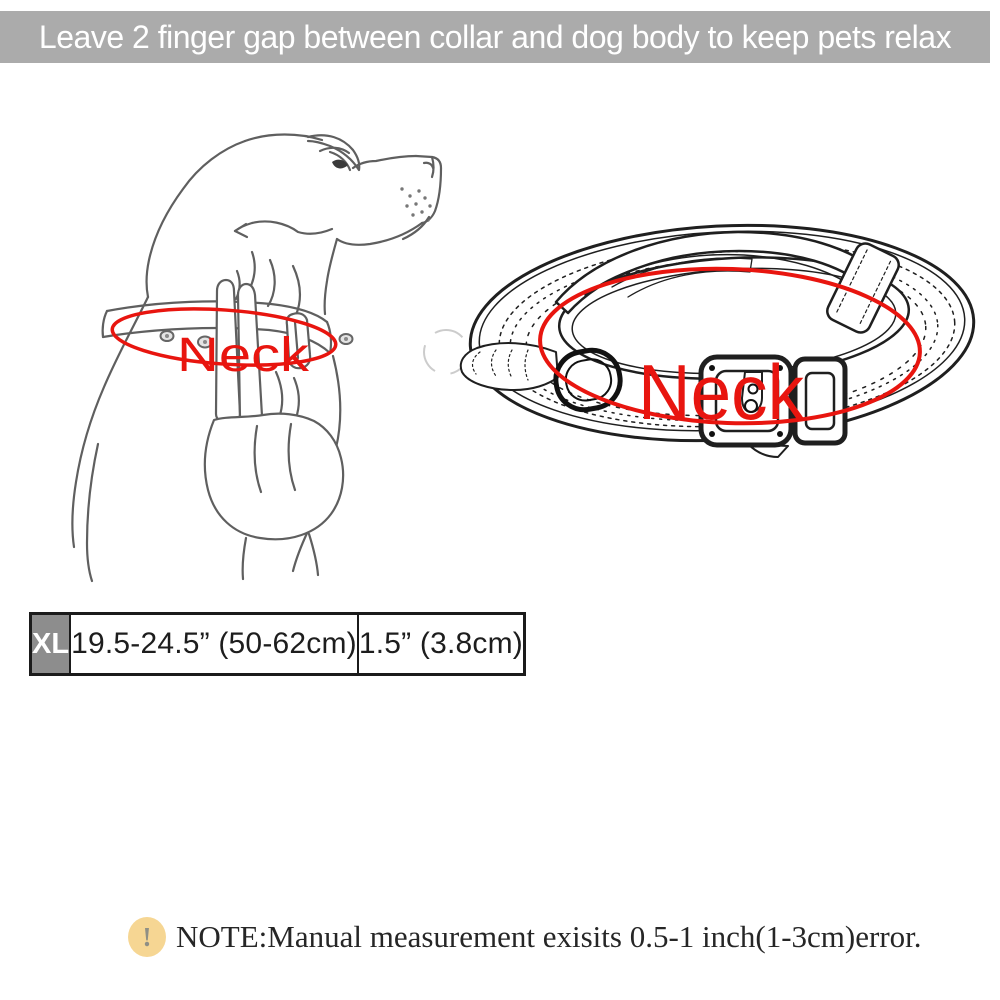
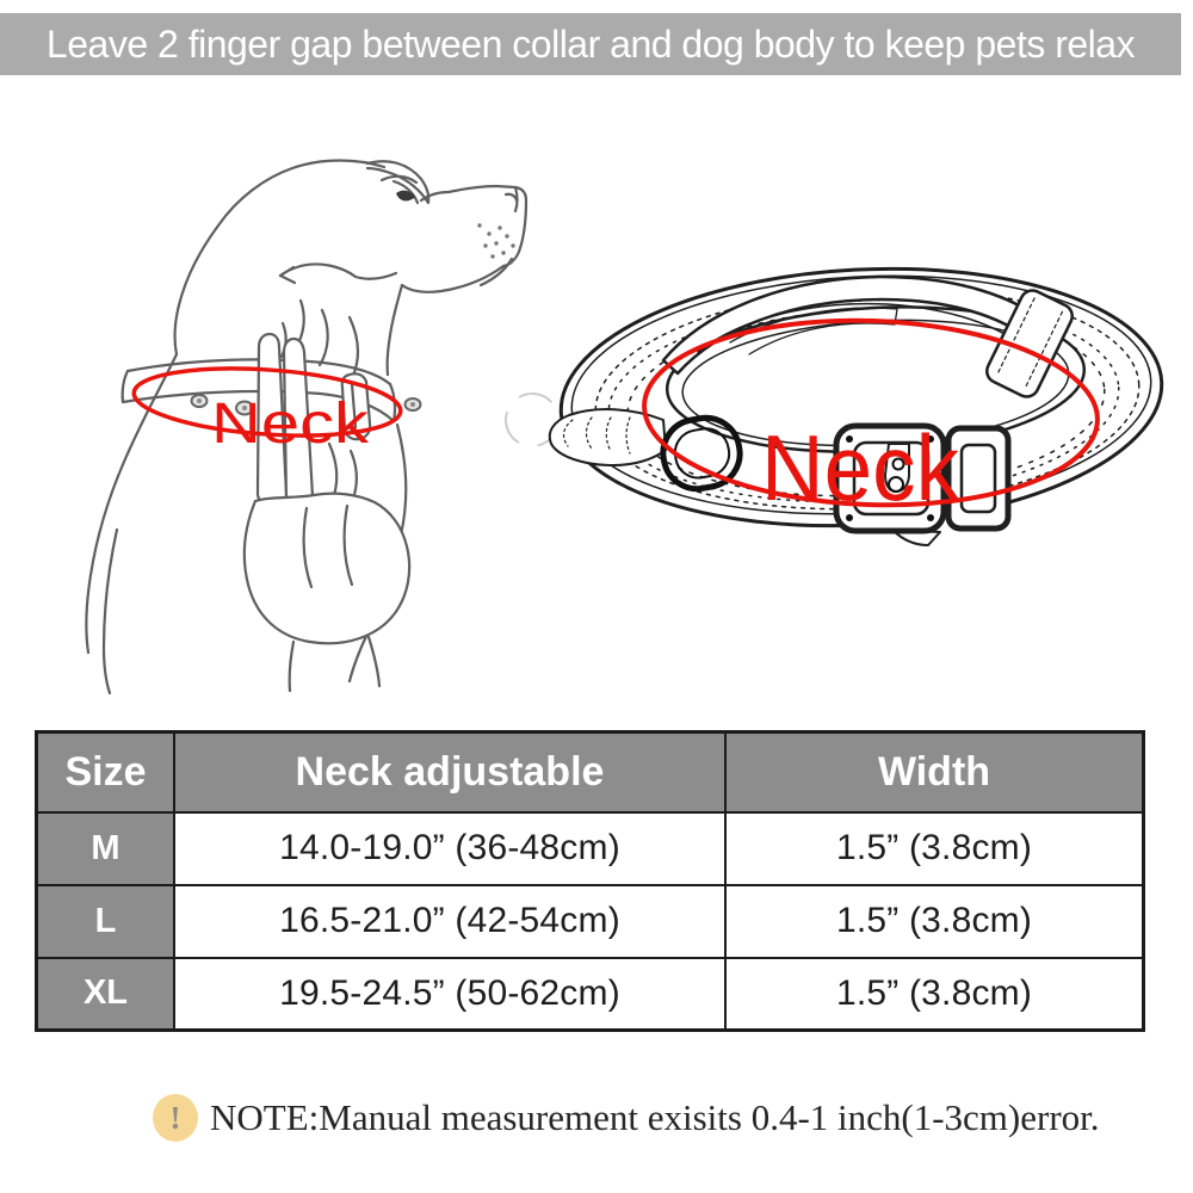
  Leave 2 finger gap between collar and dog body to keep pets relax
  Neck
  Neck
+ Size	Neck adjustable	Width
+ M	14.0-19.0” (36-48cm)	1.5” (3.8cm)
+ L	16.5-21.0” (42-54cm)	1.5” (3.8cm)
  XL	19.5-24.5” (50-62cm)	1.5” (3.8cm)
  !
- NOTE:Manual measurement exisits 0.5-1 inch(1-3cm)error.
+ NOTE:Manual measurement exisits 0.4-1 inch(1-3cm)error.
